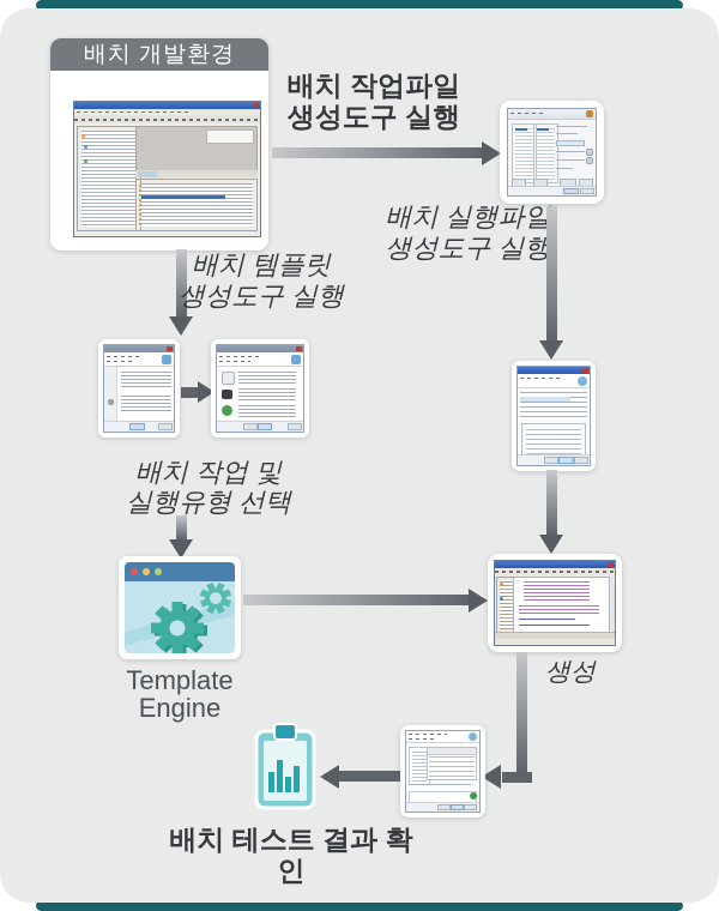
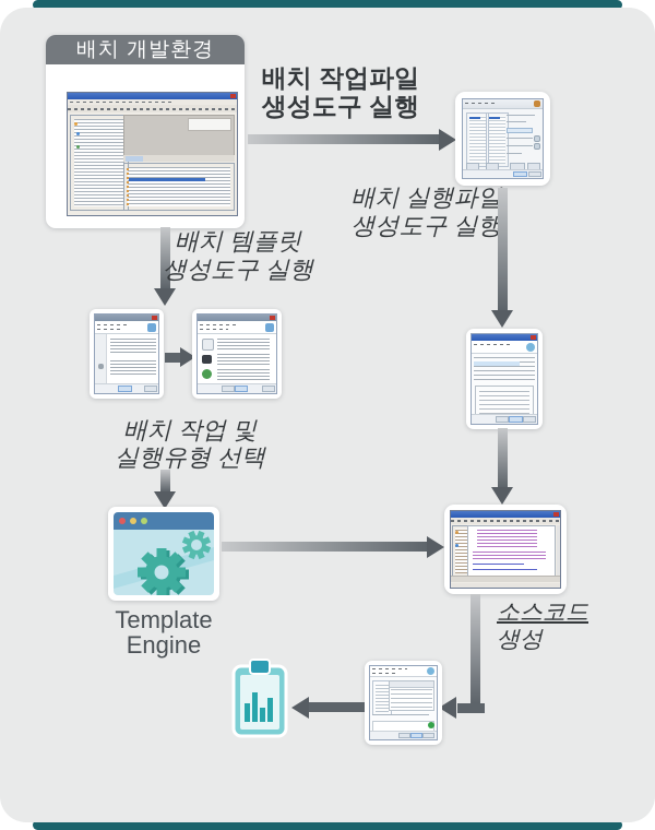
  배치 개발환경
  배치 작업파일
  생성도구 실행
  배치 실행파일
  생성도구 실행
+ 소스코드
  생성
- 배치 테스트 결과 확인
  배치 템플릿
  생성도구 실행
  배치 작업 및
  실행유형 선택
  Template
  Engine
